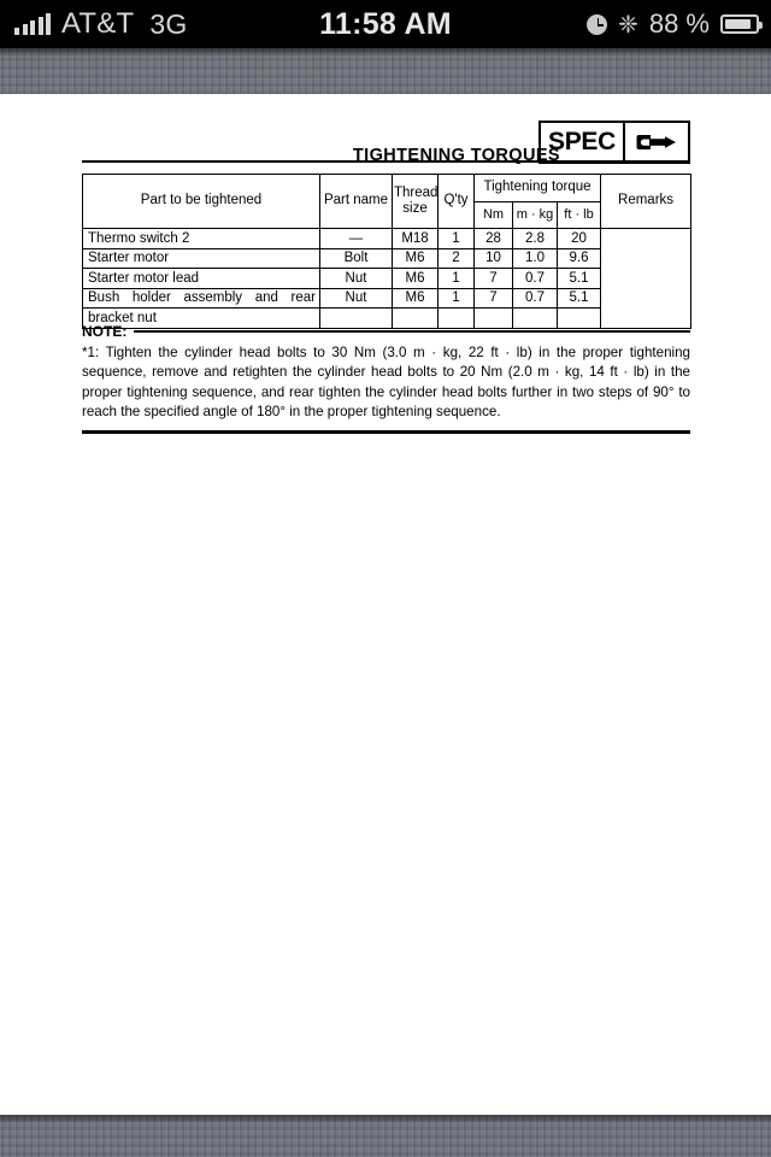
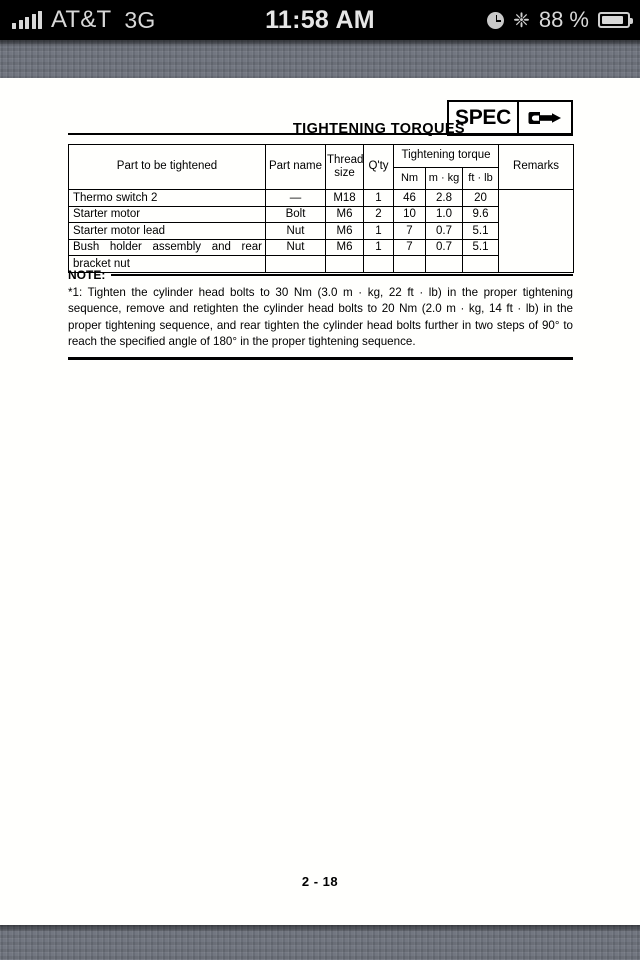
  AT&T
  3G
  11:58 AM
  ❈
  88 %
  TIGHTENING TORQUES
  SPEC
  Part to be tightened	Part name	Thread size	Q'ty	Tightening torque	Remarks
  Nm	m · kg	ft · lb
- Thermo switch 2	—	M18	1	28	2.8	20
+ Thermo switch 2	—	M18	1	46	2.8	20
  Starter motor	Bolt	M6	2	10	1.0	9.6
  Starter motor lead	Nut	M6	1	7	0.7	5.1
  Bush holder assembly and rear	Nut	M6	1	7	0.7	5.1
  bracket nut
  NOTE:
  *1: Tighten the cylinder head bolts to 30 Nm (3.0 m · kg, 22 ft · lb) in the proper tightening sequence, remove and retighten the cylinder head bolts to 20 Nm (2.0 m · kg, 14 ft · lb) in the proper tightening sequence, and rear tighten the cylinder head bolts further in two steps of 90° to reach the specified angle of 180° in the proper tightening sequence.
+ 2 - 18
